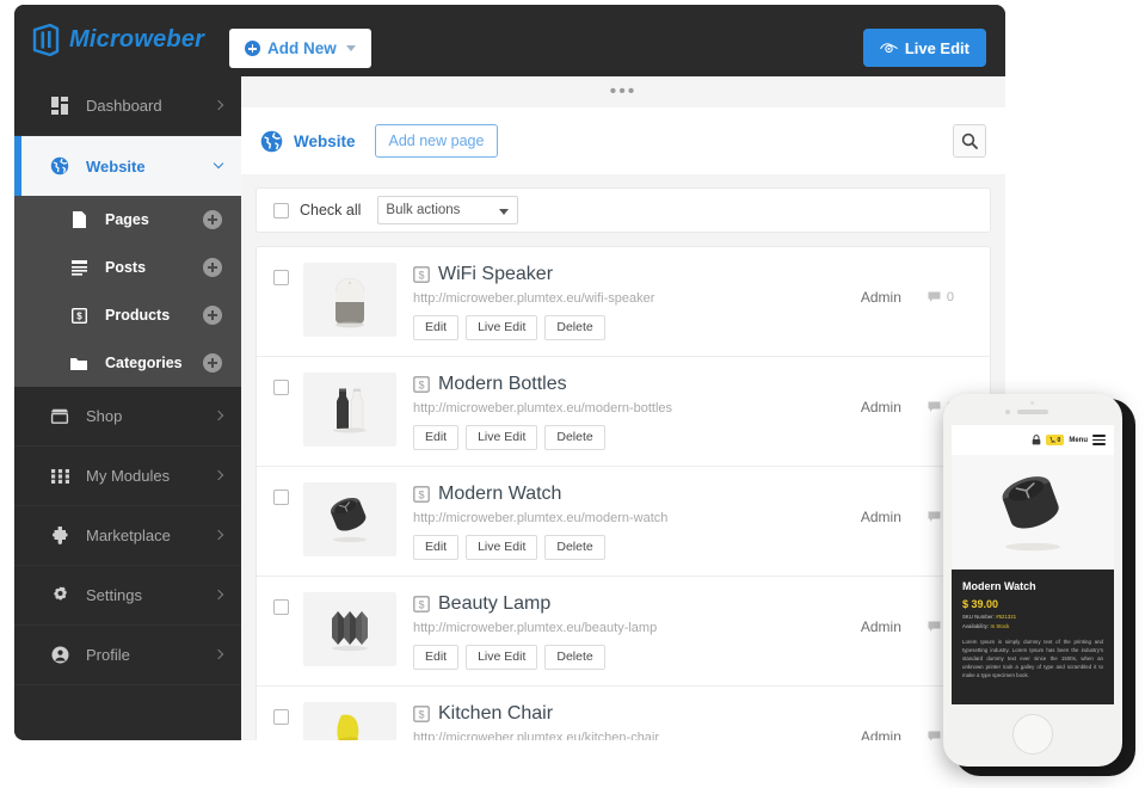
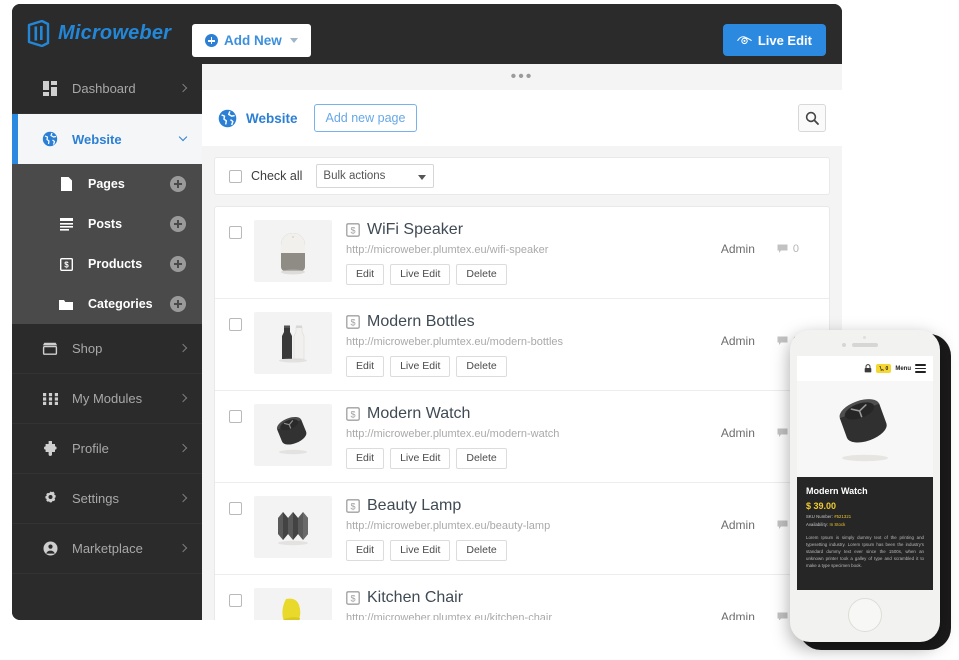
  Microweber
  Add New
  Live Edit
  Dashboard
  Website
  Pages
  Posts
  $
  Products
  Categories
  Shop
  My Modules
- Marketplace
+ Profile
  Settings
- Profile
+ Marketplace
  •••
  Website
  Add new page
  Check all
  Bulk actions
  $
  WiFi Speaker
  http://microweber.plumtex.eu/wifi-speaker
  Edit
  Live Edit
  Delete
  Admin
  0
  $
  Modern Bottles
  http://microweber.plumtex.eu/modern-bottles
  Edit
  Live Edit
  Delete
  Admin
  $
  Modern Watch
  http://microweber.plumtex.eu/modern-watch
  Edit
  Live Edit
  Delete
  Admin
  $
  Beauty Lamp
  http://microweber.plumtex.eu/beauty-lamp
  Edit
  Live Edit
  Delete
  Admin
  $
  Kitchen Chair
  http://microweber.plumtex.eu/kitchen-chair
  Admin
  Modern Watch
  $ 39.00
